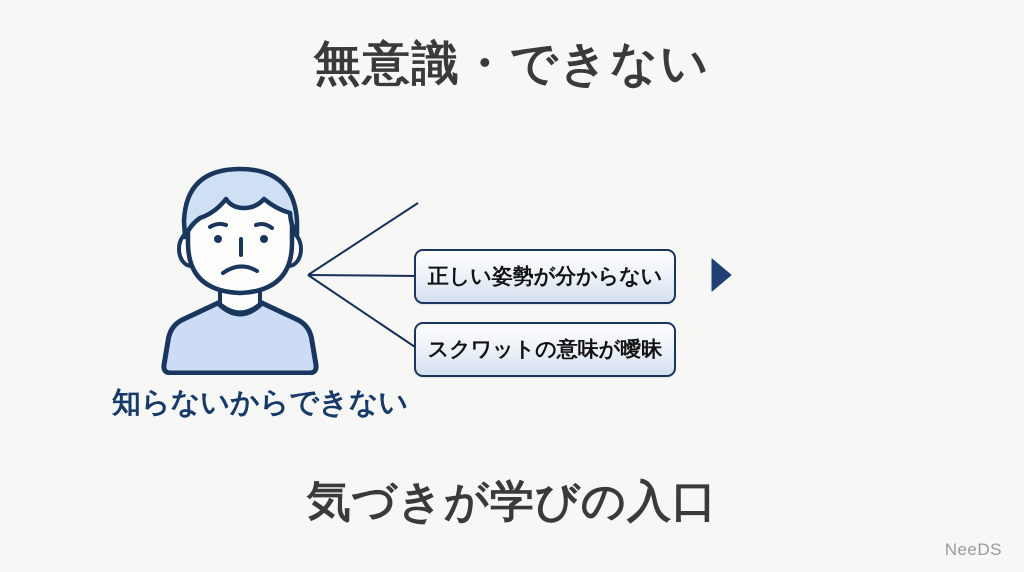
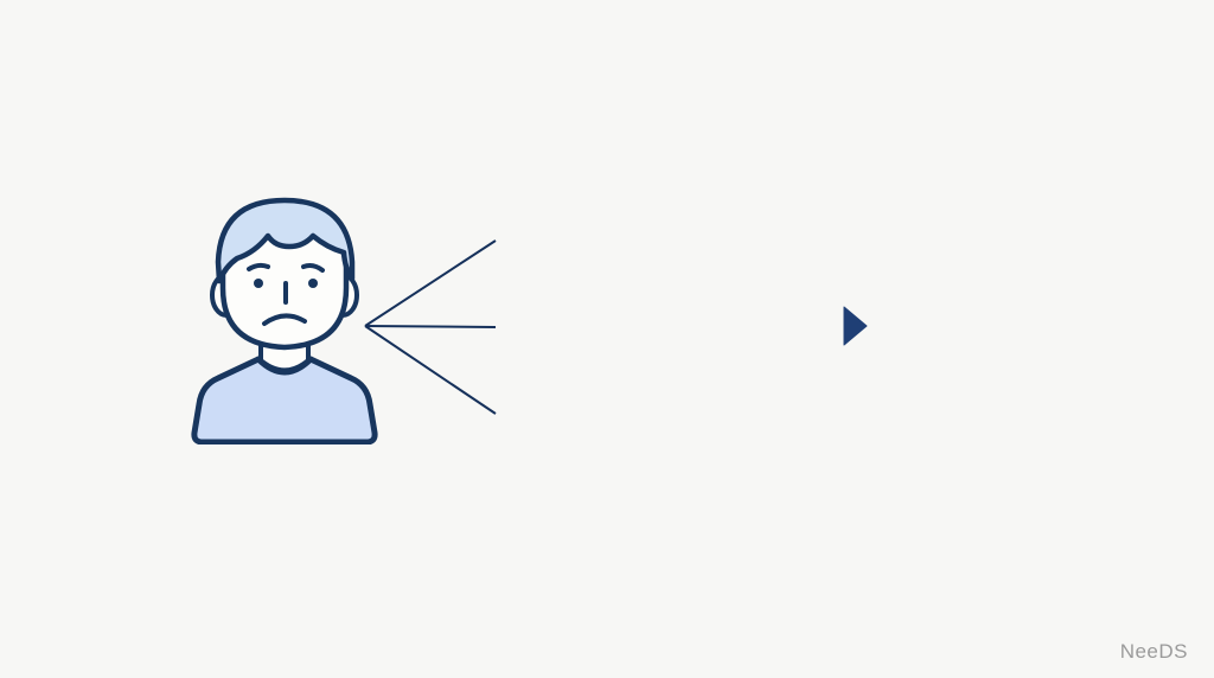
- 無意識・できない
- 知らないからできない
- 正しい姿勢が分からない
- スクワットの意味が曖昧
- 気づきが学びの入口
  NeeDS
